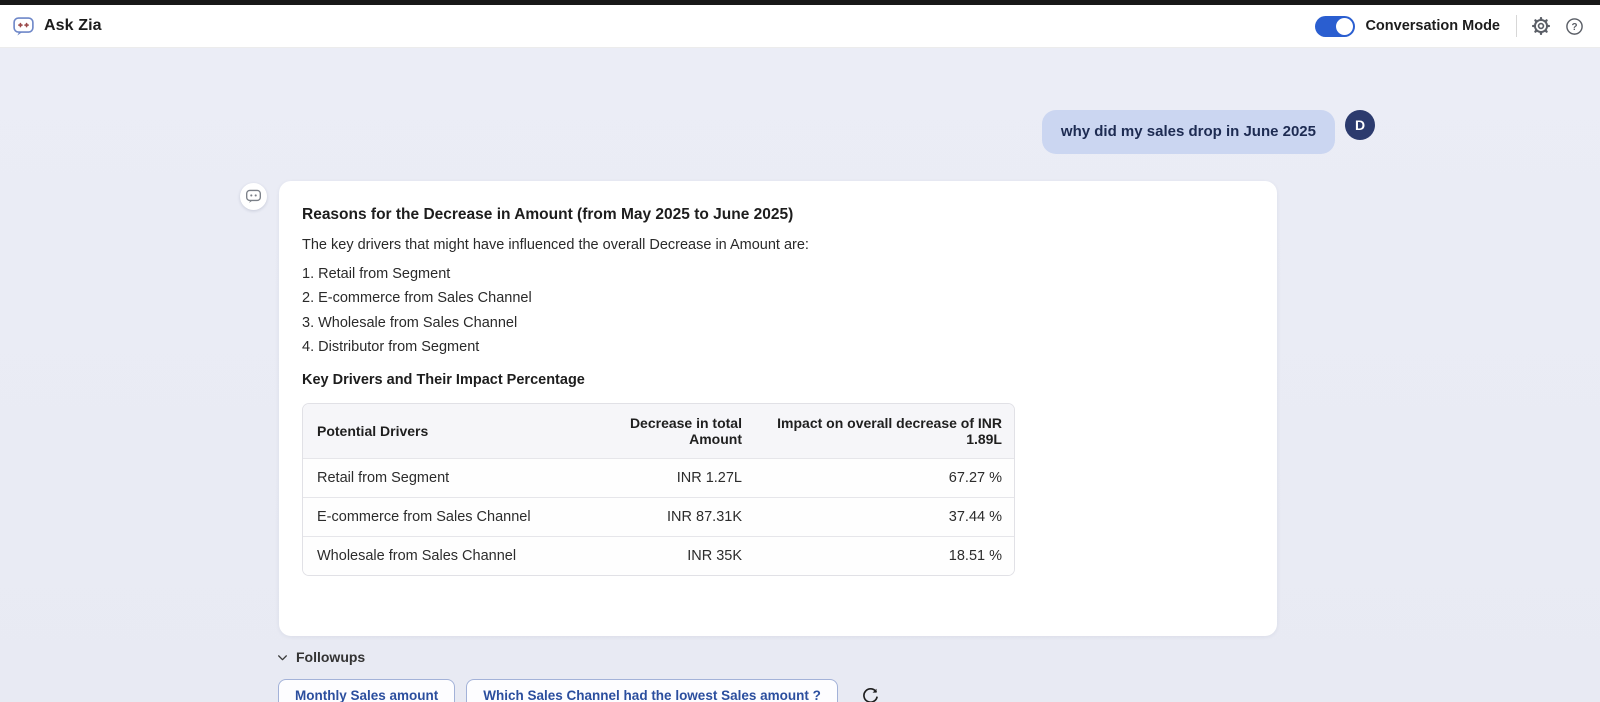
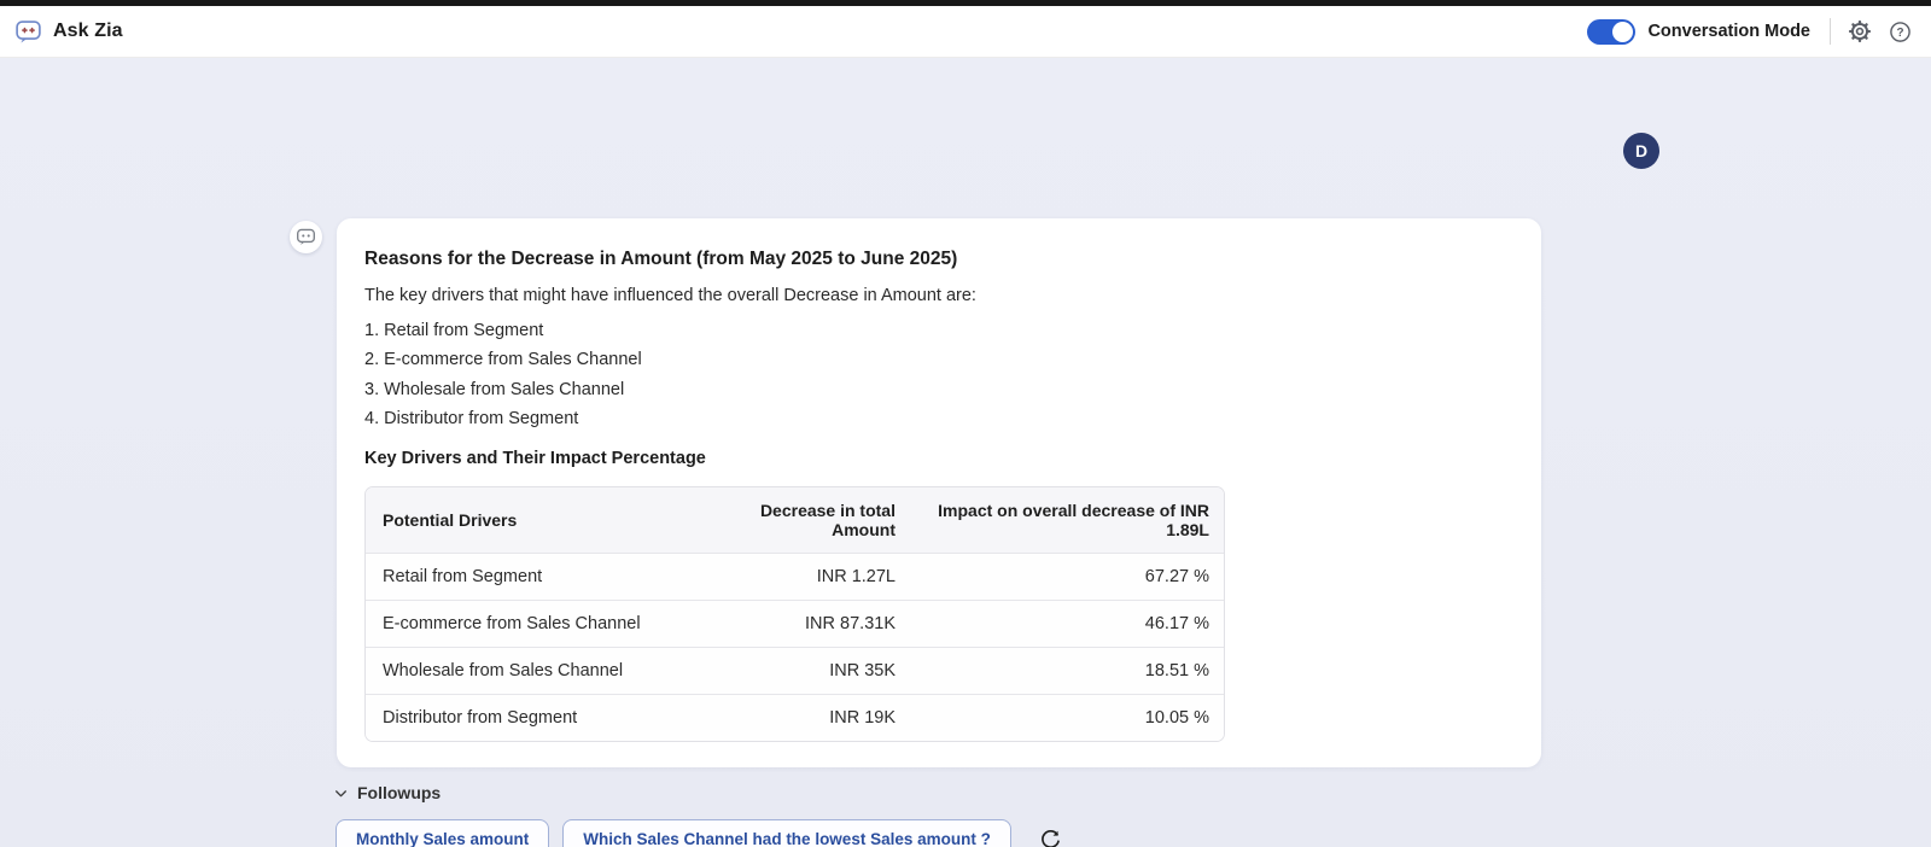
  Ask Zia
  Conversation Mode
  ?
- why did my sales drop in June 2025
  D
  Reasons for the Decrease in Amount (from May 2025 to June 2025)
  The key drivers that might have influenced the overall Decrease in Amount are:
  1. Retail from Segment
  2. E-commerce from Sales Channel
  3. Wholesale from Sales Channel
  4. Distributor from Segment
  Key Drivers and Their Impact Percentage
  Potential Drivers	Decrease in total Amount	Impact on overall decrease of INR 1.89L
  Retail from Segment	INR 1.27L	67.27 %
- E-commerce from Sales Channel	INR 87.31K	37.44 %
+ E-commerce from Sales Channel	INR 87.31K	46.17 %
  Wholesale from Sales Channel	INR 35K	18.51 %
+ Distributor from Segment	INR 19K	10.05 %
  Followups
  Monthly Sales amount
  Which Sales Channel had the lowest Sales amount ?
